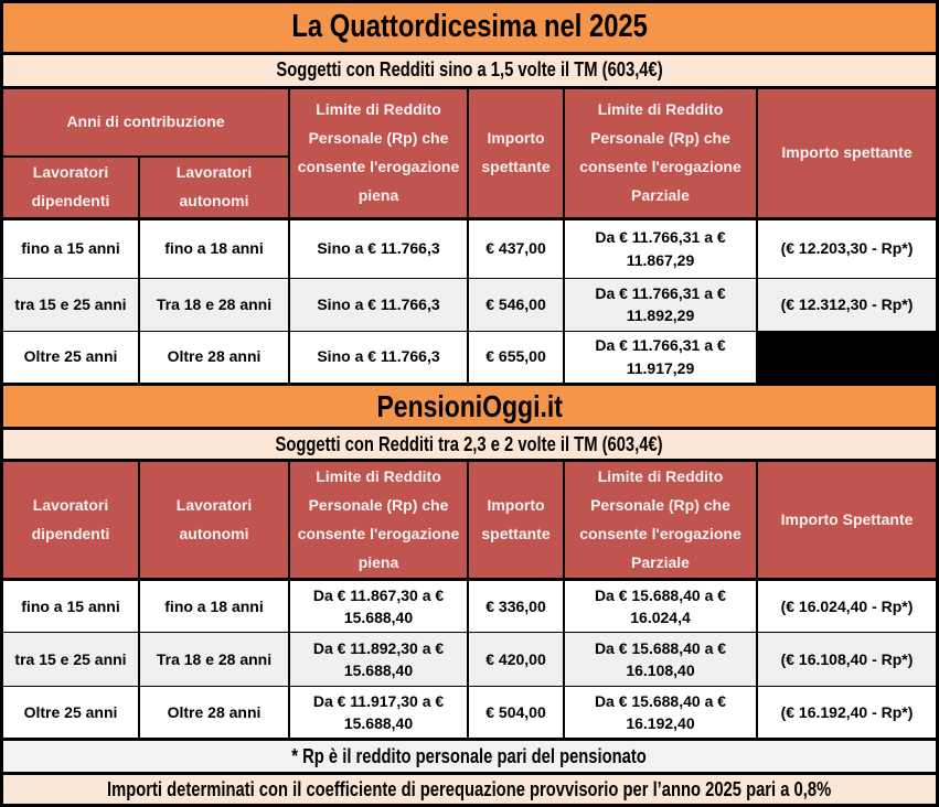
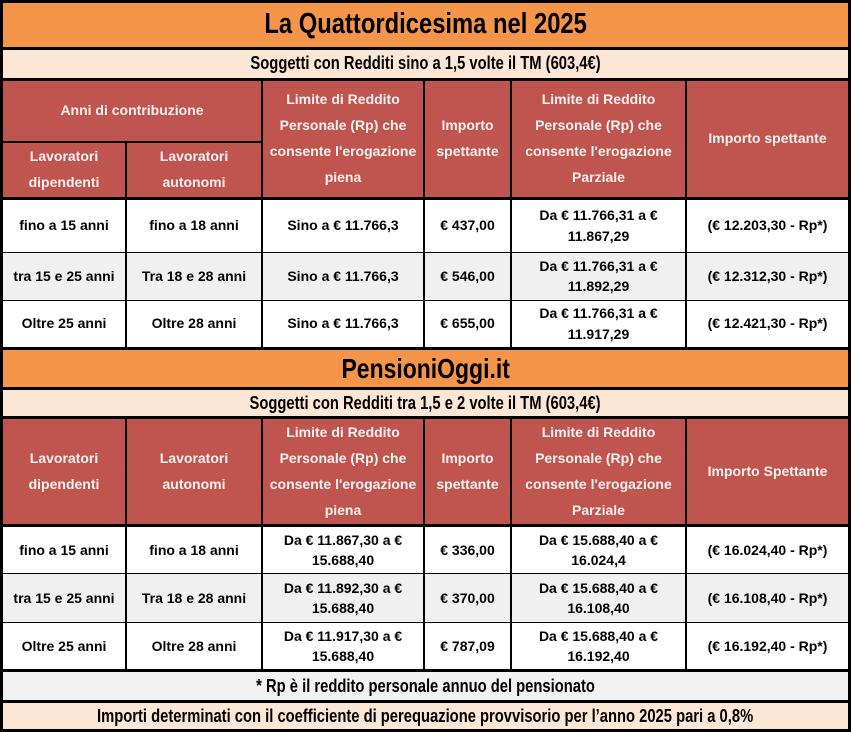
  La Quattordicesima nel 2025
  Soggetti con Redditi sino a 1,5 volte il TM (603,4€)
  Anni di contribuzione
  Limite di Reddito Personale (Rp) che consente l'erogazione piena
  Importo spettante
  Limite di Reddito Personale (Rp) che consente l'erogazione Parziale
  Importo spettante
  Lavoratori dipendenti
  Lavoratori autonomi
  fino a 15 anni
  fino a 18 anni
  Sino a € 11.766,3
  € 437,00
  Da € 11.766,31 a € 11.867,29
  (€ 12.203,30 - Rp*)
  tra 15 e 25 anni
  Tra 18 e 28 anni
  Sino a € 11.766,3
  € 546,00
  Da € 11.766,31 a € 11.892,29
  (€ 12.312,30 - Rp*)
  Oltre 25 anni
  Oltre 28 anni
  Sino a € 11.766,3
  € 655,00
  Da € 11.766,31 a € 11.917,29
+ (€ 12.421,30 - Rp*)
  PensioniOggi.it
- Soggetti con Redditi tra 2,3 e 2 volte il TM (603,4€)
+ Soggetti con Redditi tra 1,5 e 2 volte il TM (603,4€)
  Lavoratori dipendenti
  Lavoratori autonomi
  Limite di Reddito Personale (Rp) che consente l'erogazione piena
  Importo spettante
  Limite di Reddito Personale (Rp) che consente l'erogazione Parziale
  Importo Spettante
  fino a 15 anni
  fino a 18 anni
  Da € 11.867,30 a € 15.688,40
  € 336,00
  Da € 15.688,40 a € 16.024,4
  (€ 16.024,40 - Rp*)
  tra 15 e 25 anni
  Tra 18 e 28 anni
  Da € 11.892,30 a € 15.688,40
- € 420,00
+ € 370,00
  Da € 15.688,40 a € 16.108,40
  (€ 16.108,40 - Rp*)
  Oltre 25 anni
  Oltre 28 anni
  Da € 11.917,30 a € 15.688,40
- € 504,00
+ € 787,09
  Da € 15.688,40 a € 16.192,40
  (€ 16.192,40 - Rp*)
- * Rp è il reddito personale pari del pensionato
+ * Rp è il reddito personale annuo del pensionato
  Importi determinati con il coefficiente di perequazione provvisorio per l’anno 2025 pari a 0,8%
